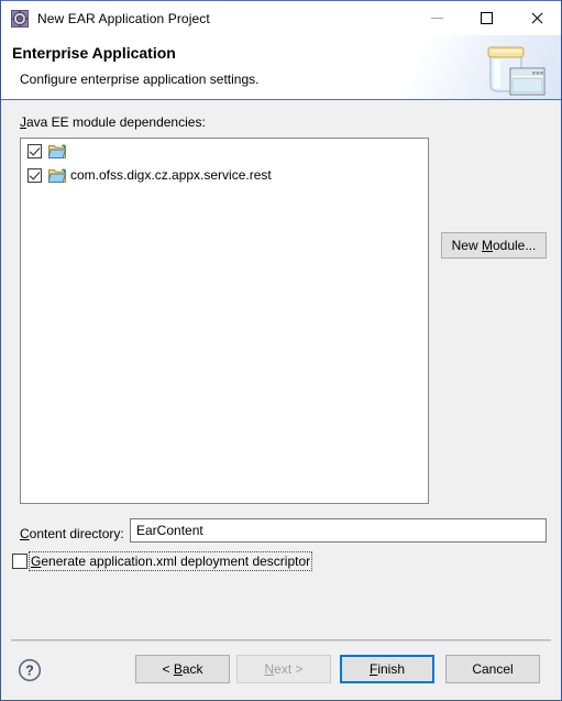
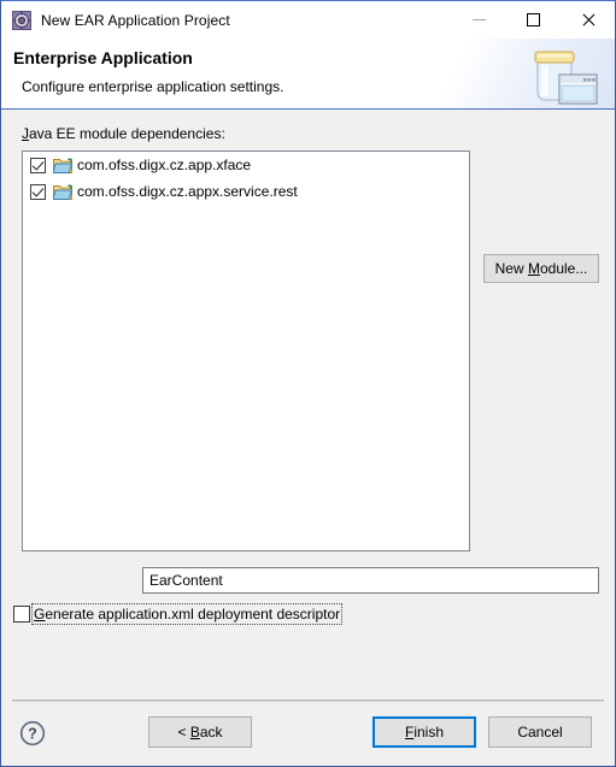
  New EAR Application Project
  Enterprise Application
  Configure enterprise application settings.
  Java EE module dependencies:
+ com.ofss.digx.cz.app.xface
  com.ofss.digx.cz.appx.service.rest
  New
  M
  odule...
- Content directory:
  EarContent
  Generate application.xml deployment descriptor
  ?
  <
  B
  ack
- N
- ext >
  F
  inish
  Cancel
